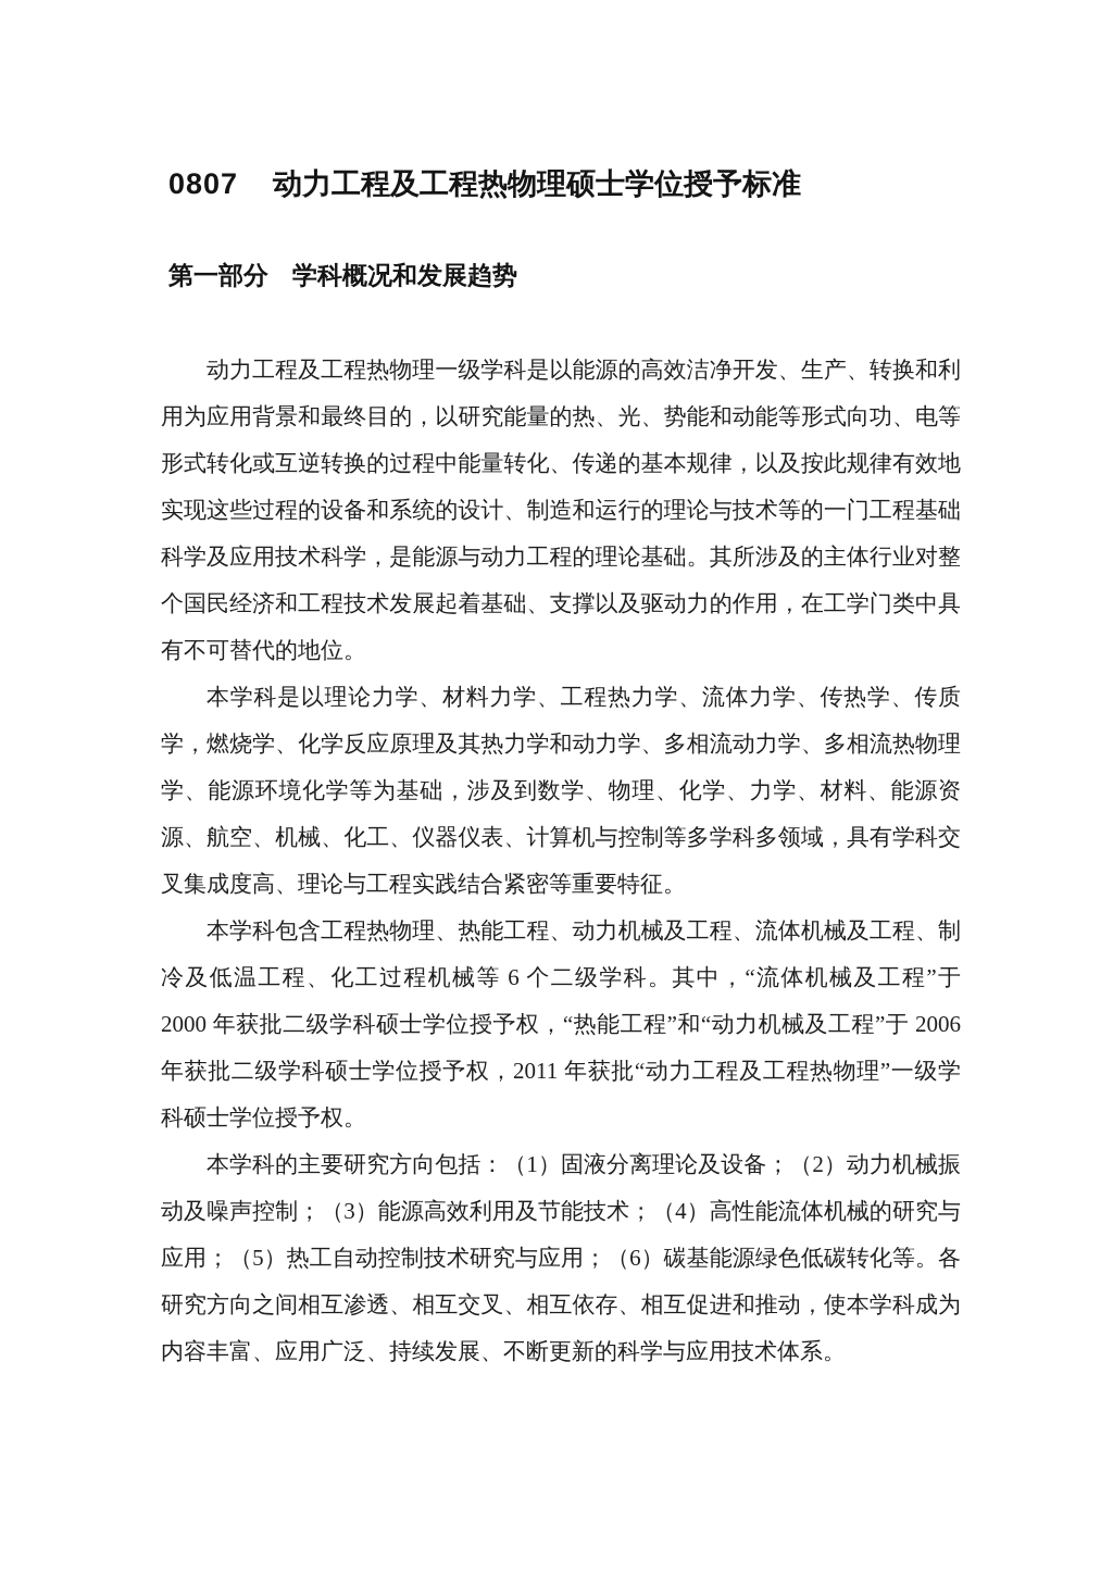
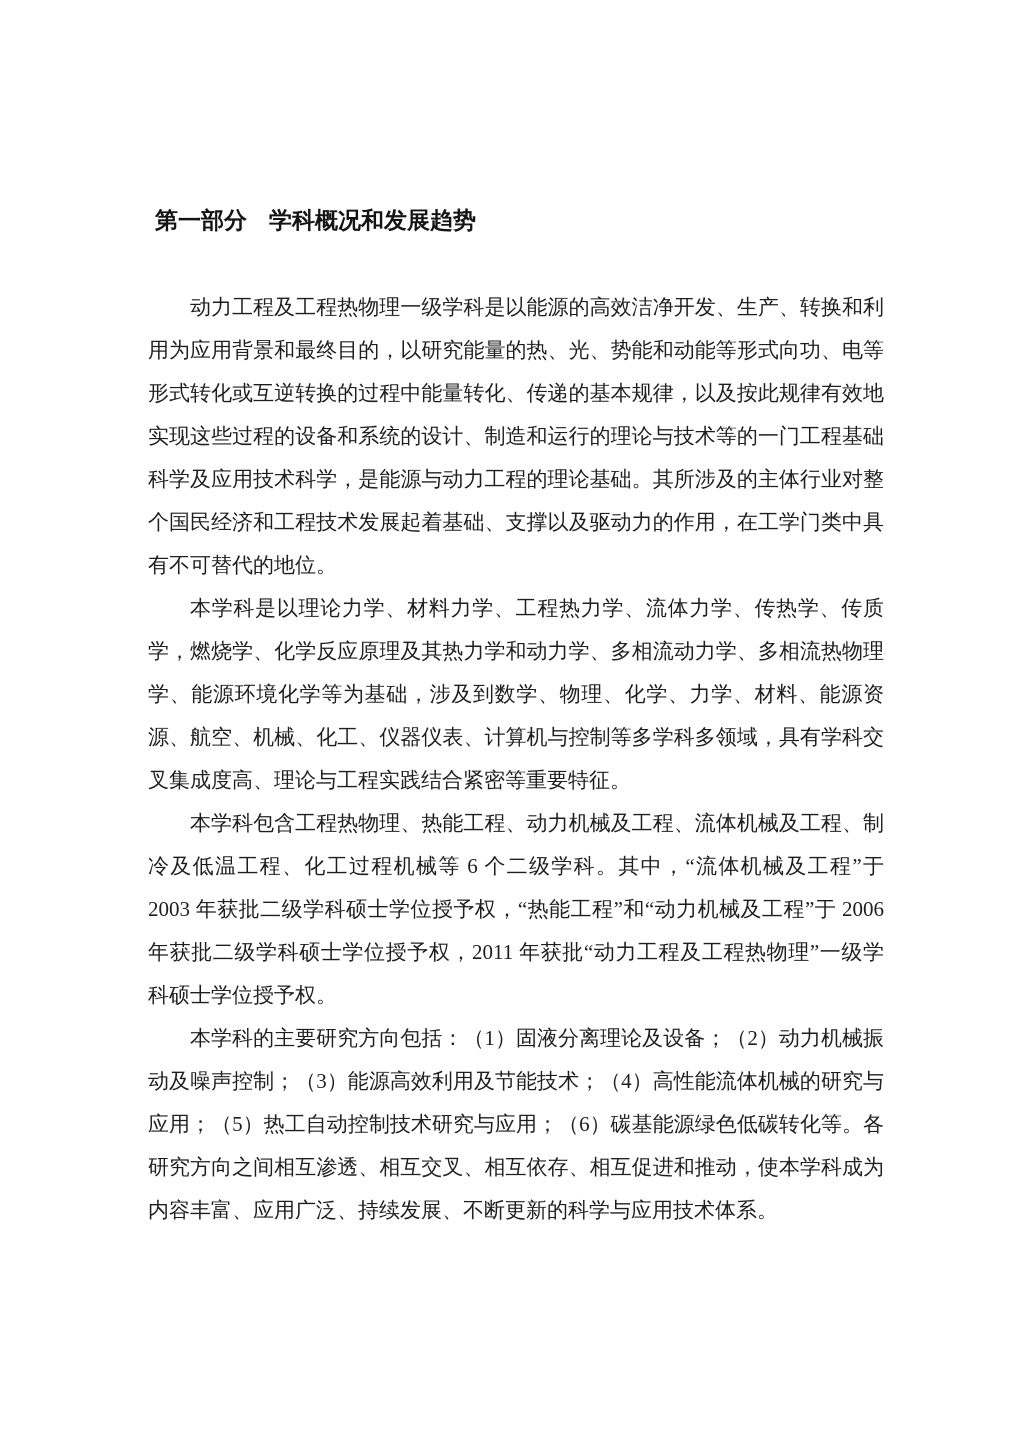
- 0807 动力工程及工程热物理硕士学位授予标准
  第一部分 学科概况和发展趋势
  动力工程及工程热物理一级学科是以能源的高效洁净开发、生产、转换和利用为应用背景和最终目的，以研究能量的热、光、势能和动能等形式向功、电等形式转化或互逆转换的过程中能量转化、传递的基本规律，以及按此规律有效地实现这些过程的设备和系统的设计、制造和运行的理论与技术等的一门工程基础科学及应用技术科学，是能源与动力工程的理论基础。其所涉及的主体行业对整个国民经济和工程技术发展起着基础、支撑以及驱动力的作用，在工学门类中具有不可替代的地位。
  本学科是以理论力学、材料力学、工程热力学、流体力学、传热学、传质学，燃烧学、化学反应原理及其热力学和动力学、多相流动力学、多相流热物理学、能源环境化学等为基础，涉及到数学、物理、化学、力学、材料、能源资源、航空、机械、化工、仪器仪表、计算机与控制等多学科多领域，具有学科交叉集成度高、理论与工程实践结合紧密等重要特征。
- 本学科包含工程热物理、热能工程、动力机械及工程、流体机械及工程、制冷及低温工程、化工过程机械等 6 个二级学科。其中，“流体机械及工程”于 2000 年获批二级学科硕士学位授予权，“热能工程”和“动力机械及工程”于 2006 年获批二级学科硕士学位授予权，2011 年获批“动力工程及工程热物理”一级学科硕士学位授予权。
+ 本学科包含工程热物理、热能工程、动力机械及工程、流体机械及工程、制冷及低温工程、化工过程机械等 6 个二级学科。其中，“流体机械及工程”于 2003 年获批二级学科硕士学位授予权，“热能工程”和“动力机械及工程”于 2006 年获批二级学科硕士学位授予权，2011 年获批“动力工程及工程热物理”一级学科硕士学位授予权。
  本学科的主要研究方向包括：（1）固液分离理论及设备；（2）动力机械振动及噪声控制；（3）能源高效利用及节能技术；（4）高性能流体机械的研究与应用；（5）热工自动控制技术研究与应用；（6）碳基能源绿色低碳转化等。各研究方向之间相互渗透、相互交叉、相互依存、相互促进和推动，使本学科成为内容丰富、应用广泛、持续发展、不断更新的科学与应用技术体系。
